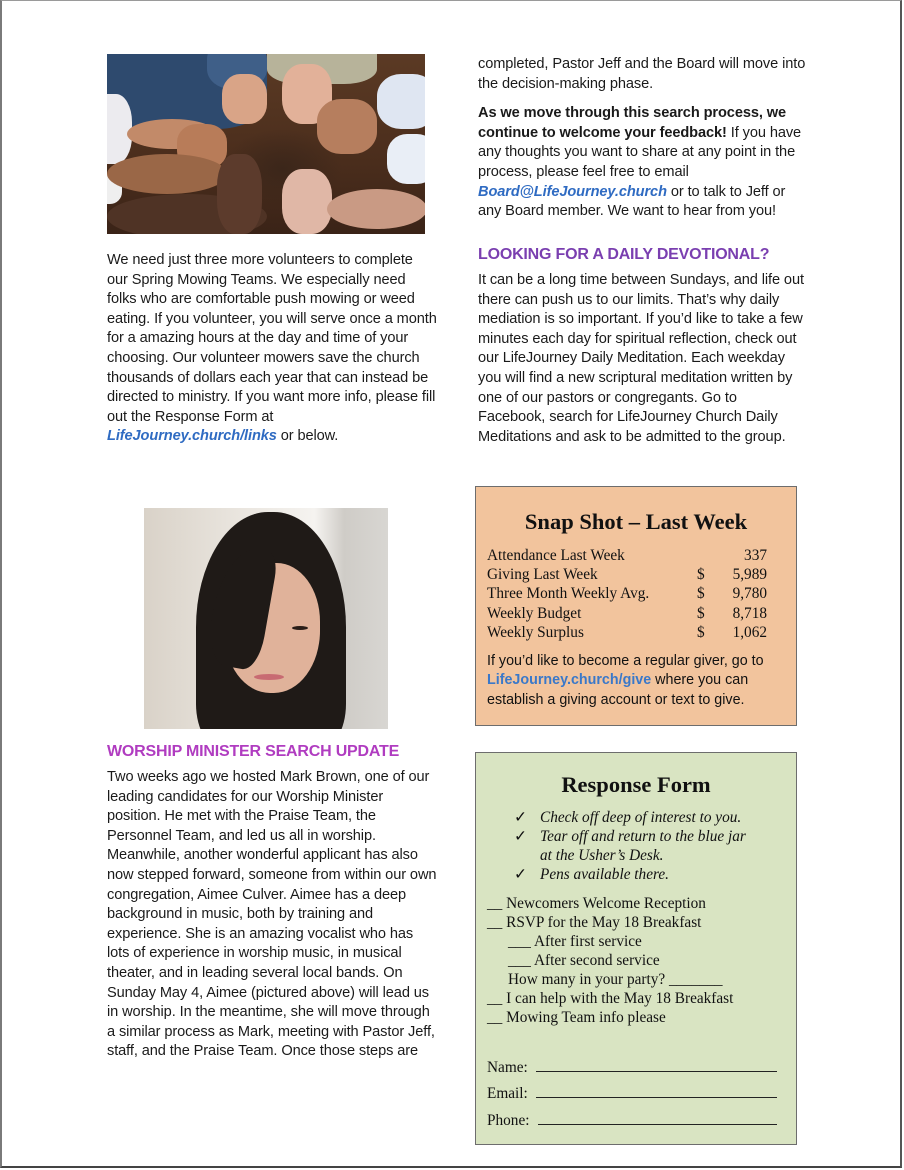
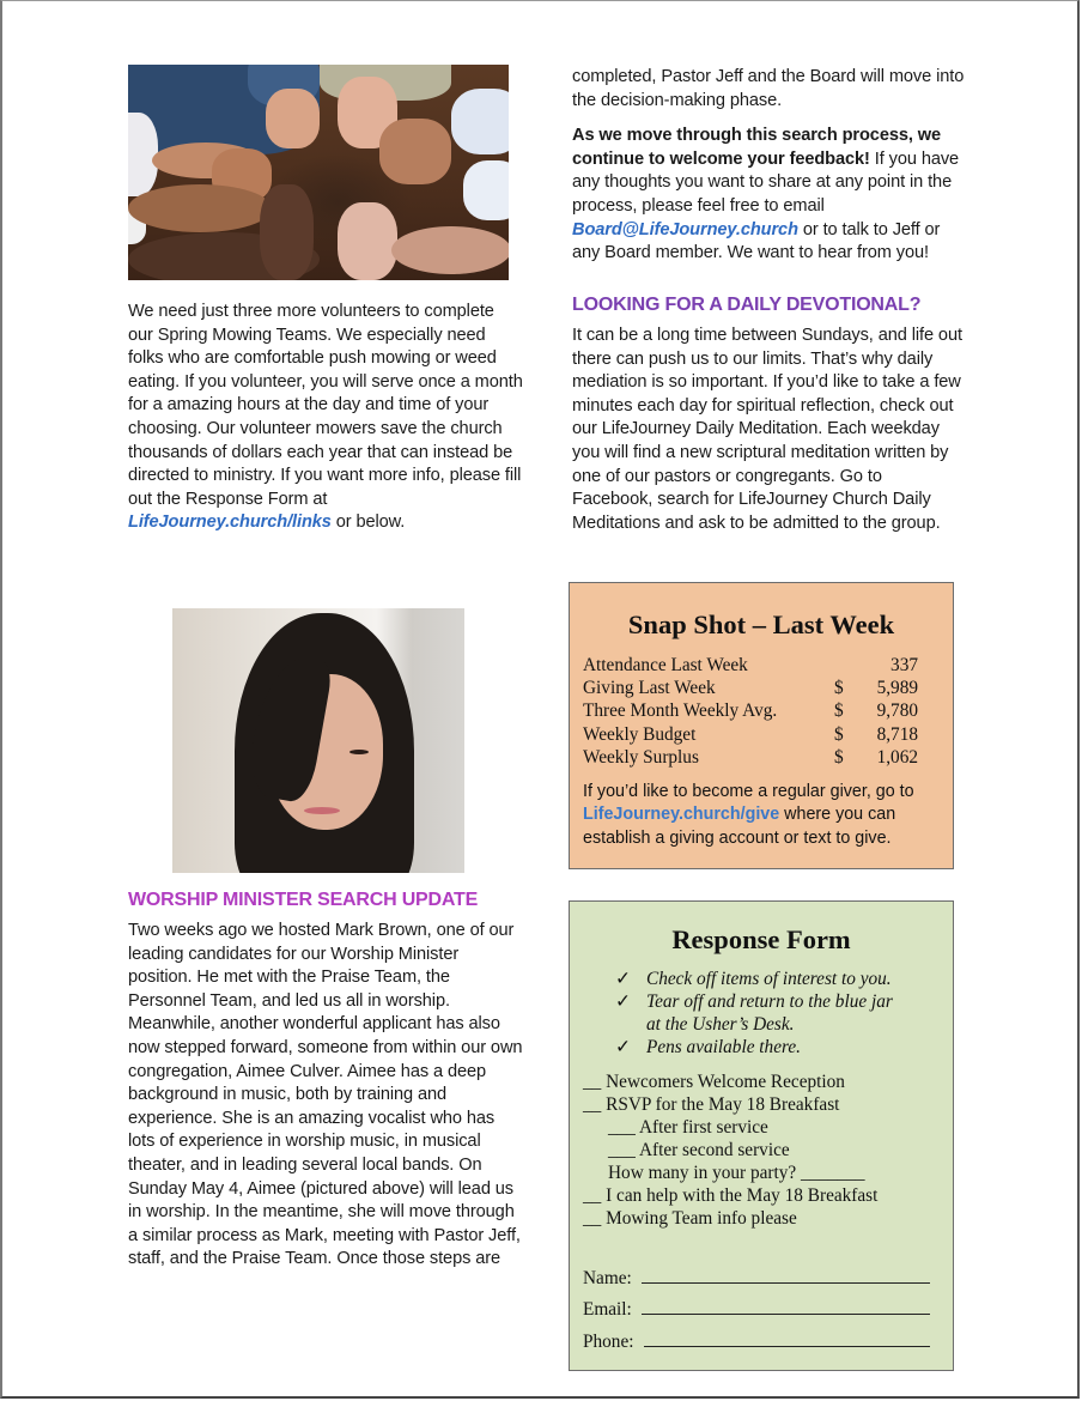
  We need just three more volunteers to complete our Spring Mowing Teams. We especially need folks who are comfortable push mowing or weed eating. If you volunteer, you will serve once a month for a amazing hours at the day and time of your choosing. Our volunteer mowers save the church thousands of dollars each year that can instead be directed to ministry. If you want more info, please fill out the Response Form at LifeJourney.church/links or below.
  WORSHIP MINISTER SEARCH UPDATE
  Two weeks ago we hosted Mark Brown, one of our leading candidates for our Worship Minister position. He met with the Praise Team, the Personnel Team, and led us all in worship. Meanwhile, another wonderful applicant has also now stepped forward, someone from within our own congregation, Aimee Culver. Aimee has a deep background in music, both by training and experience. She is an amazing vocalist who has lots of experience in worship music, in musical theater, and in leading several local bands. On Sunday May 4, Aimee (pictured above) will lead us in worship. In the meantime, she will move through a similar process as Mark, meeting with Pastor Jeff, staff, and the Praise Team. Once those steps are
  completed, Pastor Jeff and the Board will move into the decision-making phase.
  As we move through this search process, we continue to welcome your feedback! If you have any thoughts you want to share at any point in the process, please feel free to email Board@LifeJourney.church or to talk to Jeff or any Board member. We want to hear from you!
  LOOKING FOR A DAILY DEVOTIONAL?
  It can be a long time between Sundays, and life out there can push us to our limits. That’s why daily mediation is so important. If you’d like to take a few minutes each day for spiritual reflection, check out our LifeJourney Daily Meditation. Each weekday you will find a new scriptural meditation written by one of our pastors or congregants. Go to Facebook, search for LifeJourney Church Daily Meditations and ask to be admitted to the group.
  Snap Shot – Last Week
  Attendance Last Week
  337
  Giving Last Week
  $
  5,989
  Three Month Weekly Avg.
  $
  9,780
  Weekly Budget
  $
  8,718
  Weekly Surplus
  $
  1,062
  If you’d like to become a regular giver, go to LifeJourney.church/give where you can establish a giving account or text to give.
  Response Form
  ✓
- Check off deep of interest to you.
+ Check off items of interest to you.
  ✓
  Tear off and return to the blue jar at the Usher’s Desk.
  ✓
  Pens available there.
  __ Newcomers Welcome Reception
  __ RSVP for the May 18 Breakfast
  ___ After first service
  ___ After second service
  How many in your party? _______
  __ I can help with the May 18 Breakfast
  __ Mowing Team info please
  Name:
  Email:
  Phone:
